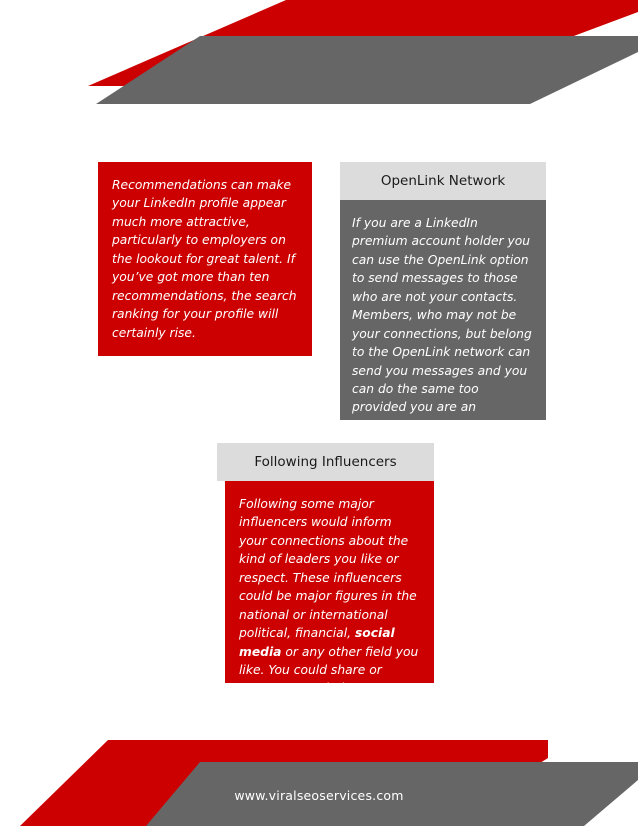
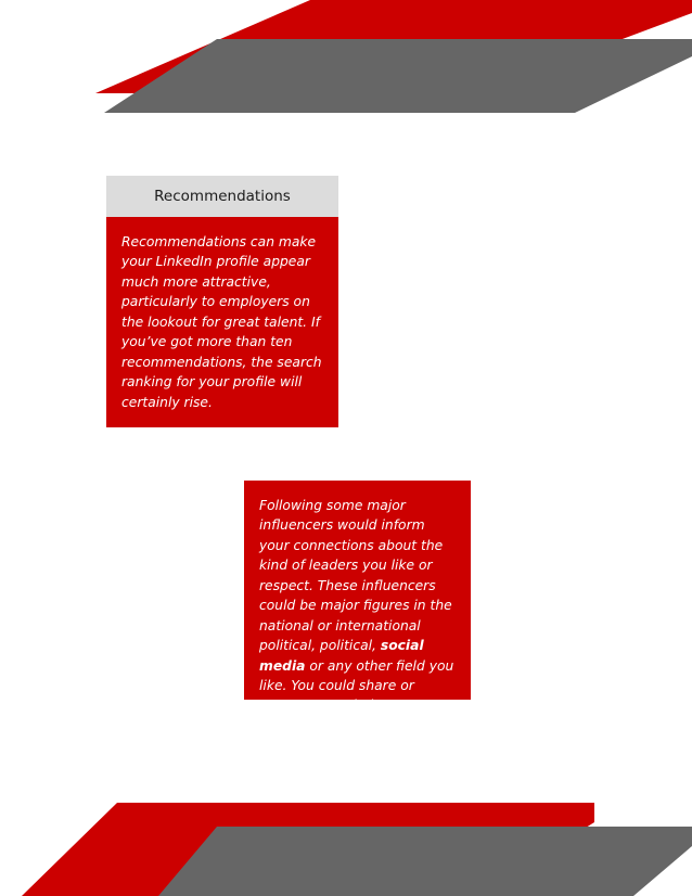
+ Recommendations
  Recommendations can make your LinkedIn profile appear much more attractive, particularly to employers on the lookout for great talent. If you’ve got more than ten recommendations, the search ranking for your profile will certainly rise.
- OpenLink Network
- If you are a LinkedIn premium account holder you can use the OpenLink option to send messages to those who are not your contacts. Members, who may not be your connections, but belong to the OpenLink network can send you messages and you can do the same too provided you are an OpenLink member as well.
- Following Influencers
- Following some major influencers would inform your connections about the kind of leaders you like or respect. These influencers could be major figures in the national or international political, financial, social media or any other field you like. You could share or comment on their posts.
+ Following some major influencers would inform your connections about the kind of leaders you like or respect. These influencers could be major figures in the national or international political, political, social media or any other field you like. You could share or comment on their posts.
- www.viralseoservices.com
